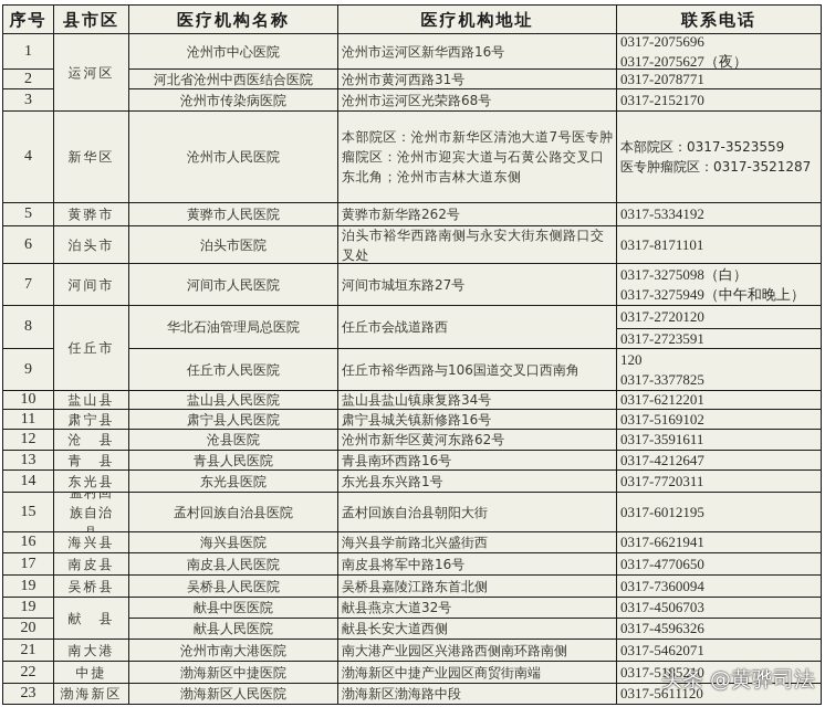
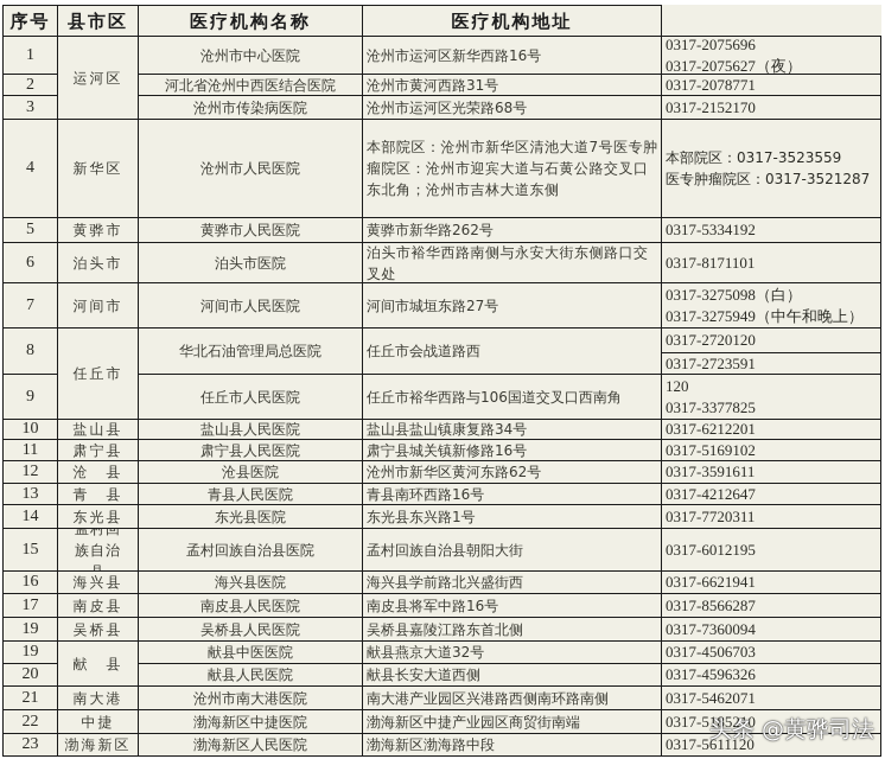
  序号
  县市区
  医疗机构名称
  医疗机构地址
- 联系电话
  1
  沧州市中心医院
  沧州市运河区新华西路16号
  0317-2075696
  0317-2075627（夜）
  2
  河北省沧州中西医结合医院
  沧州市黄河西路31号
  0317-2078771
  3
  沧州市传染病医院
  沧州市运河区光荣路68号
  0317-2152170
  4
  沧州市人民医院
  本部院区：沧州市新华区清池大道7号医专肿瘤院区：沧州市迎宾大道与石黄公路交叉口东北角；沧州市吉林大道东侧
  本部院区：0317-3523559
  医专肿瘤院区：0317-3521287
  5
  黄骅市人民医院
  黄骅市新华路262号
  0317-5334192
  6
  泊头市医院
  泊头市裕华西路南侧与永安大街东侧路口交叉处
  0317-8171101
  7
  河间市人民医院
  河间市城垣东路27号
  0317-3275098（白）
  0317-3275949（中午和晚上）
  8
  华北石油管理局总医院
  任丘市会战道路西
  0317-2720120
  0317-2723591
  9
  任丘市人民医院
  任丘市裕华西路与106国道交叉口西南角
  120
  0317-3377825
  10
  盐山县人民医院
  盐山县盐山镇康复路34号
  0317-6212201
  11
  肃宁县人民医院
  肃宁县城关镇新修路16号
  0317-5169102
  12
  沧县医院
  沧州市新华区黄河东路62号
  0317-3591611
  13
  青县人民医院
  青县南环西路16号
  0317-4212647
  14
  东光县医院
  东光县东兴路1号
  0317-7720311
  15
  孟村回族自治县医院
  孟村回族自治县朝阳大街
  0317-6012195
  16
  海兴县医院
  海兴县学前路北兴盛街西
  0317-6621941
  17
  南皮县人民医院
  南皮县将军中路16号
- 0317-4770650
+ 0317-8566287
  19
  吴桥县人民医院
  吴桥县嘉陵江路东首北侧
  0317-7360094
  19
  献县中医医院
  献县燕京大道32号
  0317-4506703
  20
  献县人民医院
  献县长安大道西侧
  0317-4596326
  21
  沧州市南大港医院
  南大港产业园区兴港路西侧南环路南侧
  0317-5462071
  22
  渤海新区中捷医院
  渤海新区中捷产业园区商贸街南端
  0317-5185210
  23
  渤海新区人民医院
  渤海新区渤海路中段
  0317-5611120
  运河区
  新华区
  黄骅市
  泊头市
  河间市
  任丘市
  盐山县
  肃宁县
  沧 县
  青 县
  东光县
  孟村回族自治县
  海兴县
  南皮县
  吴桥县
  献 县
  南大港
  中捷
  渤海新区
  头条 @黄骅司法
